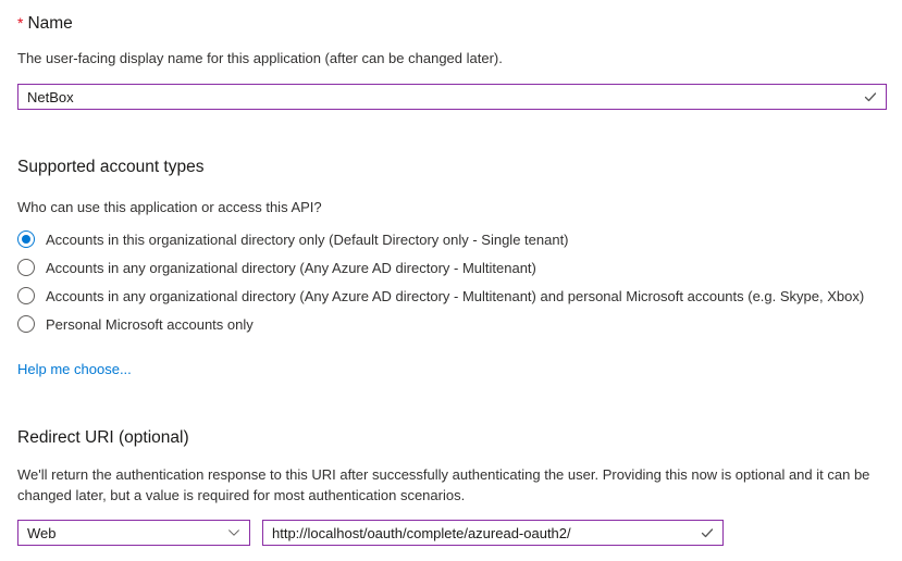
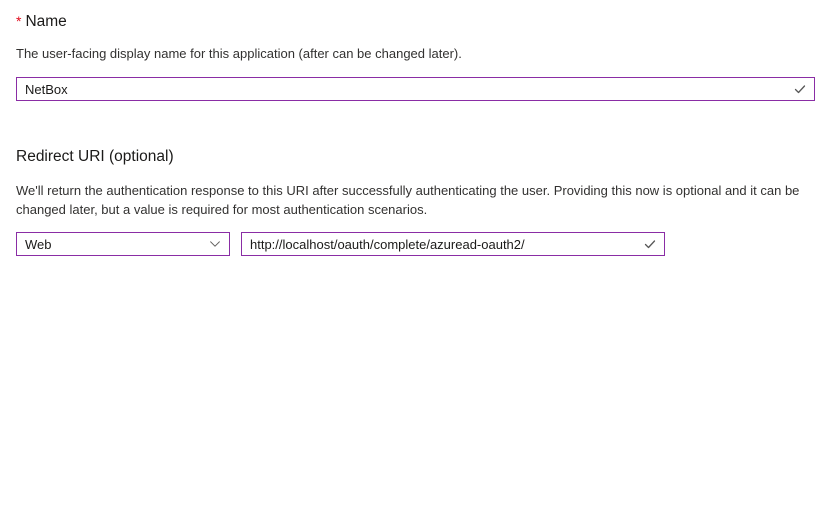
  * Name
  The user-facing display name for this application (after can be changed later).
  NetBox
- Supported account types
- Who can use this application or access this API?
- Accounts in this organizational directory only (Default Directory only - Single tenant)
- Accounts in any organizational directory (Any Azure AD directory - Multitenant)
- Accounts in any organizational directory (Any Azure AD directory - Multitenant) and personal Microsoft accounts (e.g. Skype, Xbox)
- Personal Microsoft accounts only
- Help me choose...
  Redirect URI (optional)
  We'll return the authentication response to this URI after successfully authenticating the user. Providing this now is optional and it can be changed later, but a value is required for most authentication scenarios.
  Web
  http://localhost/oauth/complete/azuread-oauth2/
